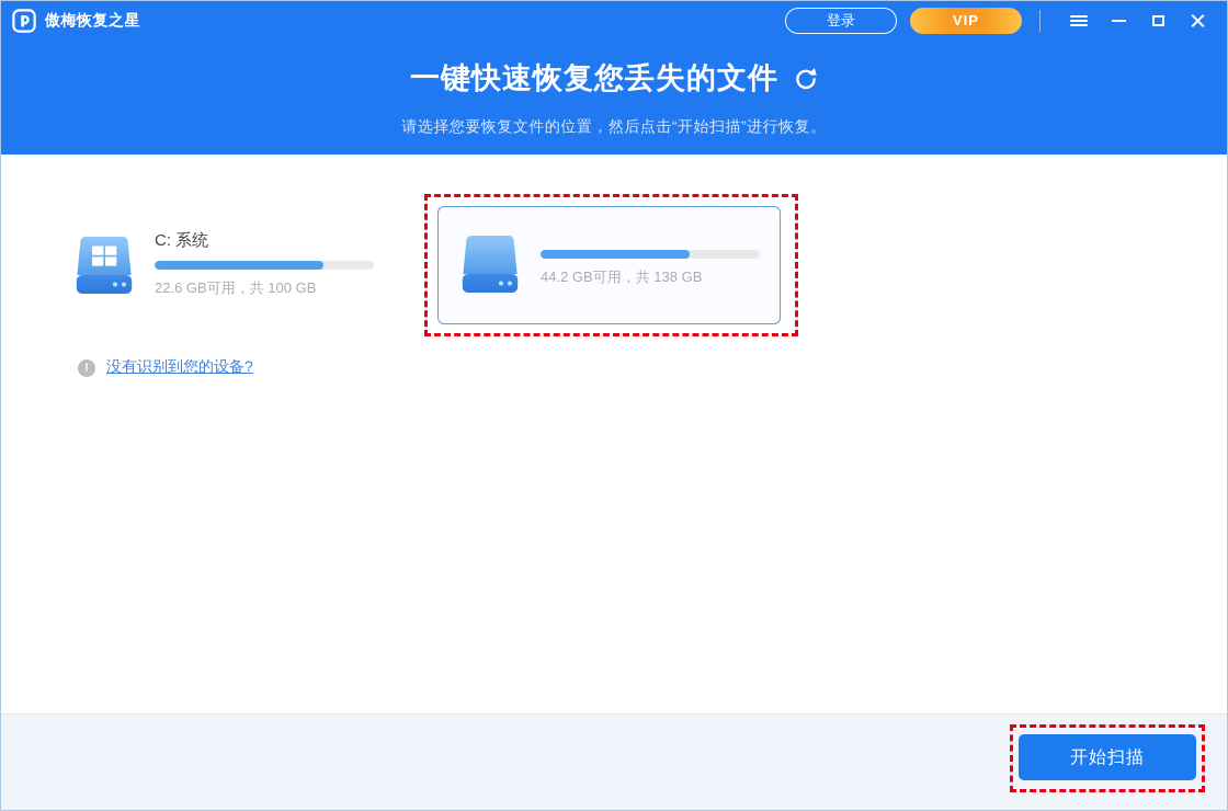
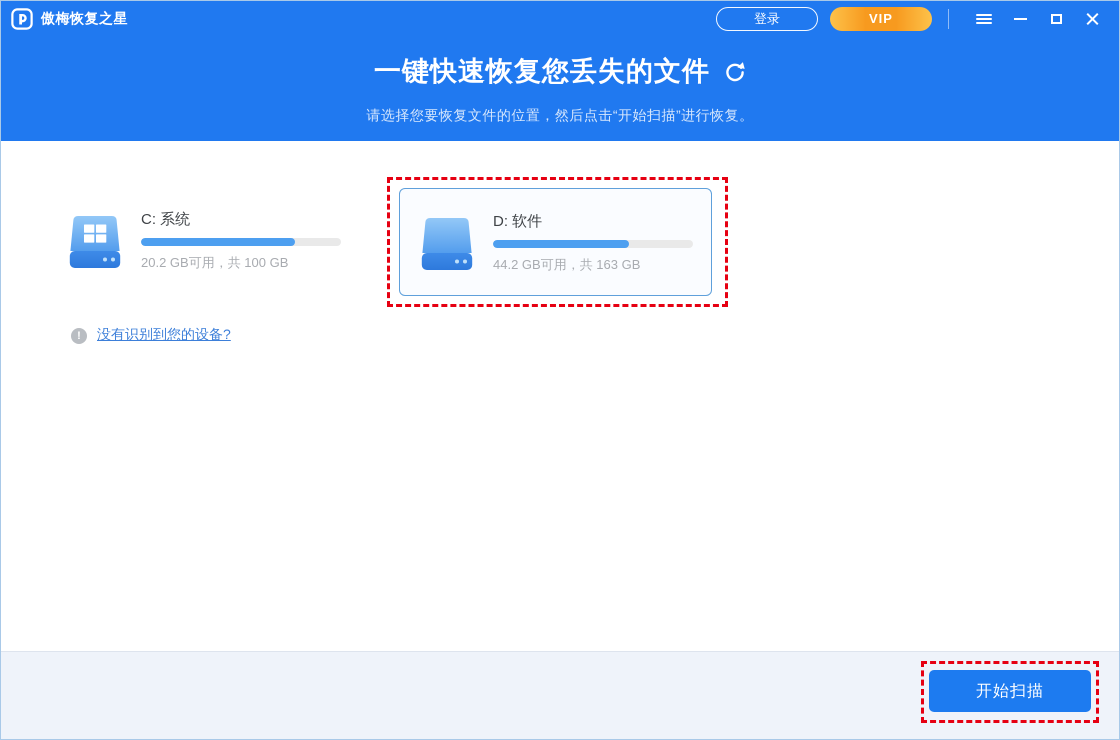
  傲梅恢复之星
  登录
  VIP
  一键快速恢复您丢失的文件
  请选择您要恢复文件的位置，然后点击“开始扫描”进行恢复。
  C: 系统
- 22.6 GB可用，共 100 GB
+ 20.2 GB可用，共 100 GB
+ D: 软件
- 44.2 GB可用，共 138 GB
+ 44.2 GB可用，共 163 GB
  !
  没有识别到您的设备?
  开始扫描
